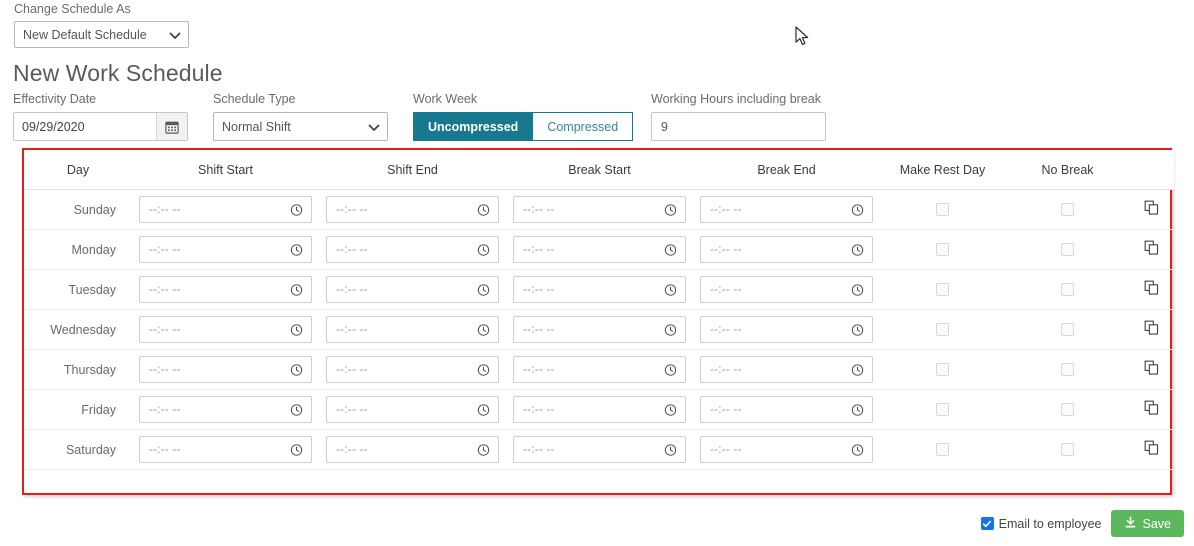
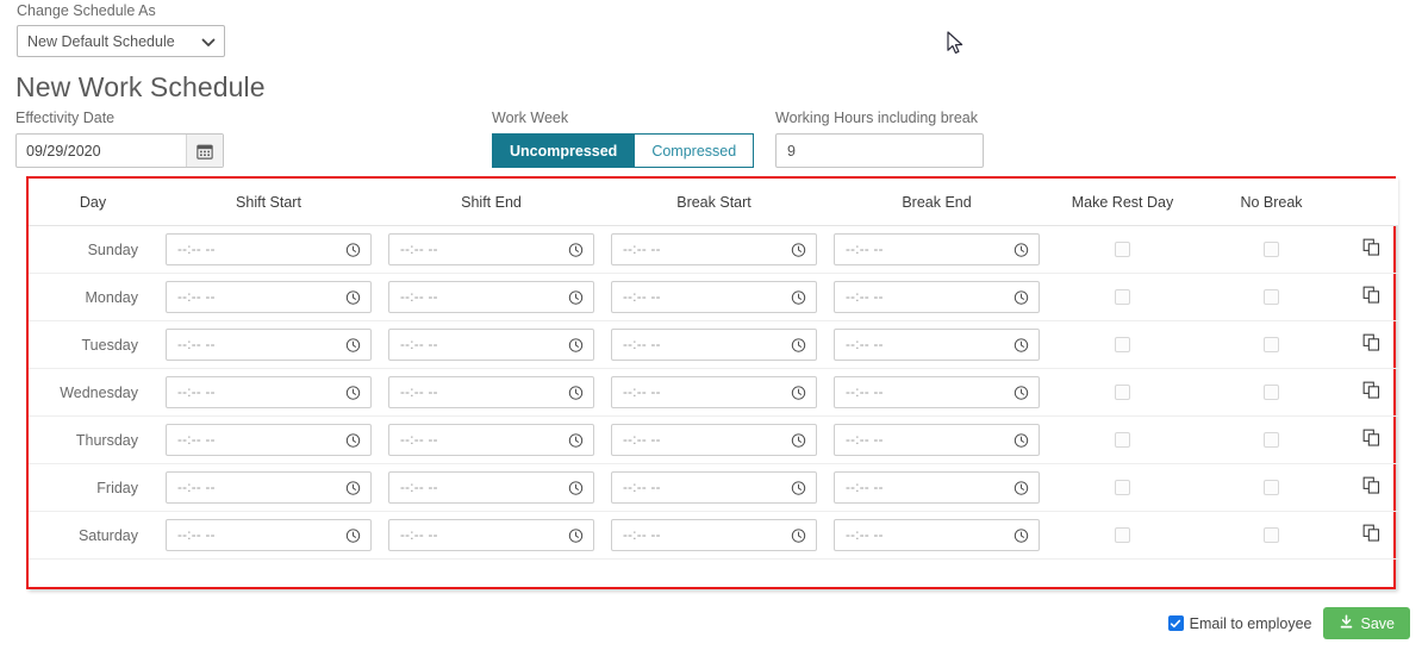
  Change Schedule As
  New Default Schedule
  New Work Schedule
  Effectivity Date
  09/29/2020
- Schedule Type
- Normal Shift
  Work Week
  Uncompressed
  Compressed
  Working Hours including break
  9
  Day	Shift Start	Shift End	Break Start	Break End	Make Rest Day	No Break
  Sunday	--:-- --	--:-- --	--:-- --	--:-- --
  Monday	--:-- --	--:-- --	--:-- --	--:-- --
  Tuesday	--:-- --	--:-- --	--:-- --	--:-- --
  Wednesday	--:-- --	--:-- --	--:-- --	--:-- --
  Thursday	--:-- --	--:-- --	--:-- --	--:-- --
  Friday	--:-- --	--:-- --	--:-- --	--:-- --
  Saturday	--:-- --	--:-- --	--:-- --	--:-- --
  Email to employee
  Save
